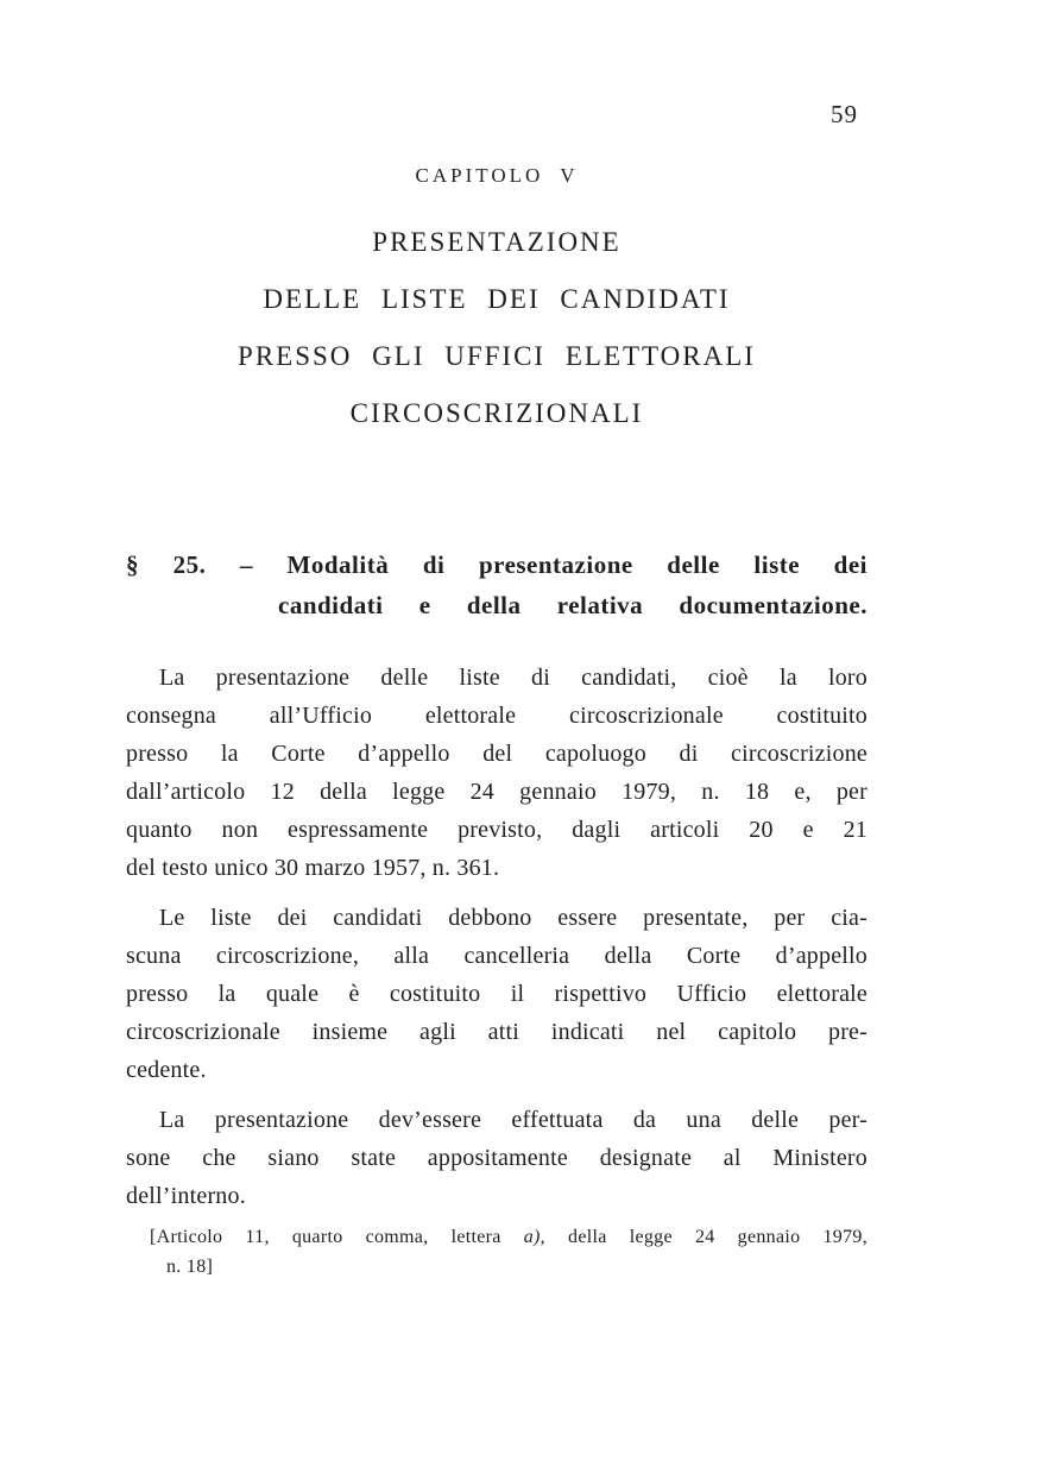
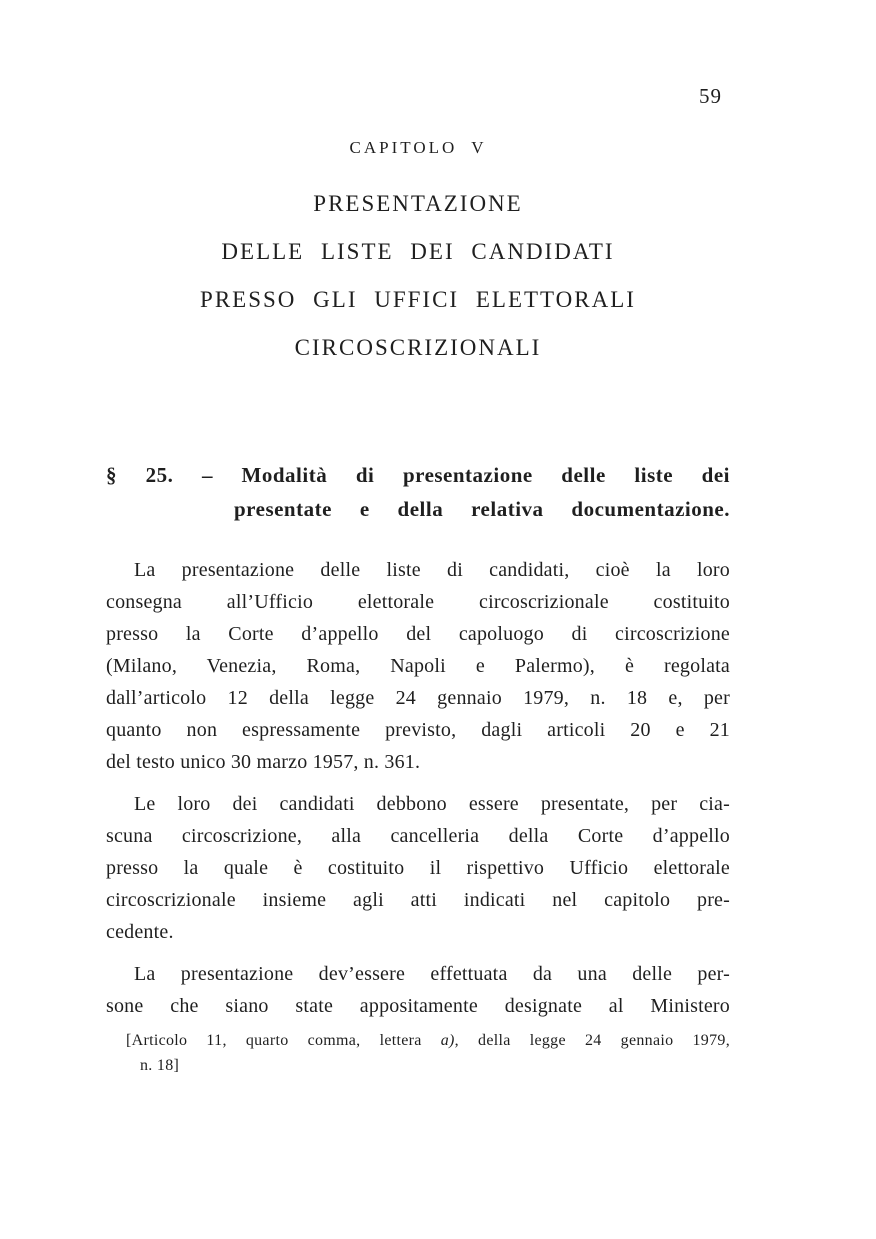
  59
  CAPITOLO V
  PRESENTAZIONE
  DELLE LISTE DEI CANDIDATI
  PRESSO GLI UFFICI ELETTORALI
  CIRCOSCRIZIONALI
  § 25. – Modalità di presentazione delle liste dei
- candidati e della relativa documentazione.
+ presentate e della relativa documentazione.
  La presentazione delle liste di candidati, cioè la loro
  consegna all’Ufficio elettorale circoscrizionale costituito
  presso la Corte d’appello del capoluogo di circoscrizione
+ (Milano, Venezia, Roma, Napoli e Palermo), è regolata
  dall’articolo 12 della legge 24 gennaio 1979, n. 18 e, per
  quanto non espressamente previsto, dagli articoli 20 e 21
  del testo unico 30 marzo 1957, n. 361.
- Le liste dei candidati debbono essere presentate, per cia-
+ Le loro dei candidati debbono essere presentate, per cia-
  scuna circoscrizione, alla cancelleria della Corte d’appello
  presso la quale è costituito il rispettivo Ufficio elettorale
  circoscrizionale insieme agli atti indicati nel capitolo pre-
  cedente.
  La presentazione dev’essere effettuata da una delle per-
  sone che siano state appositamente designate al Ministero
- dell’interno.
  [Articolo 11, quarto comma, lettera a), della legge 24 gennaio 1979,
  n. 18]
